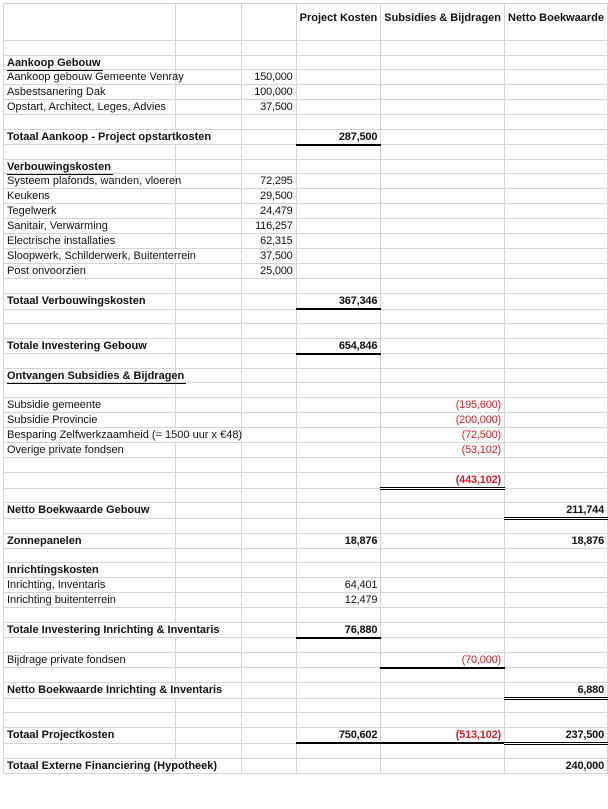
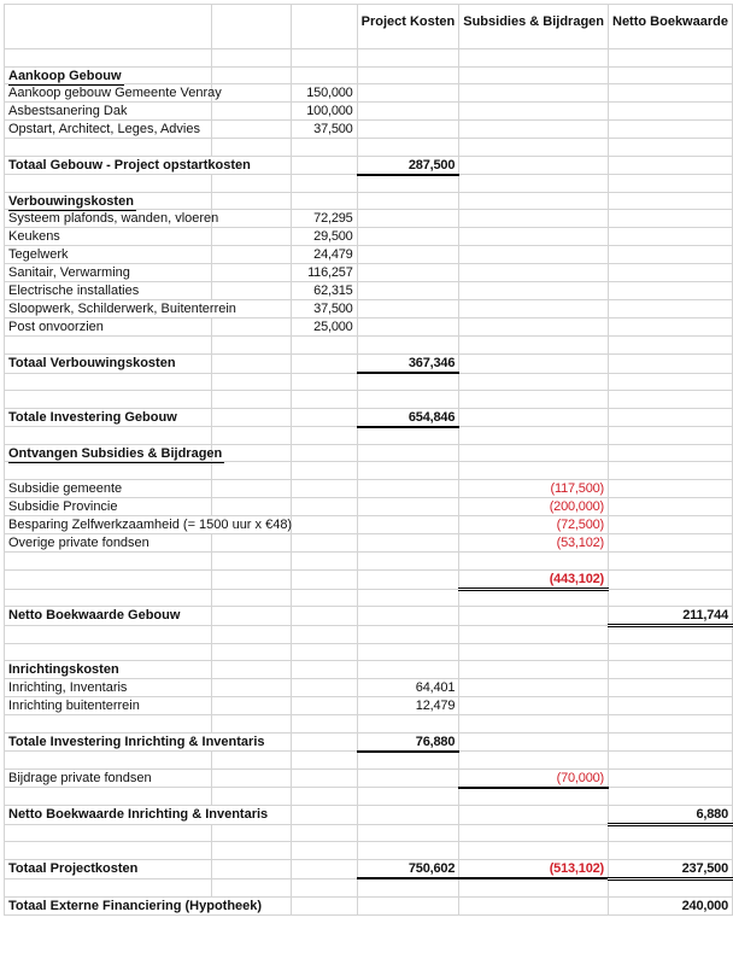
  			Project Kosten	Subsidies & Bijdragen	Netto Boekwaarde
  Aankoop Gebouw
  Aankoop gebouw Gemeente Venray		150,000
  Asbestsanering Dak		100,000
  Opstart, Architect, Leges, Advies		37,500
- Totaal Aankoop - Project opstartkosten			287,500
+ Totaal Gebouw - Project opstartkosten			287,500
  Verbouwingskosten
  Systeem plafonds, wanden, vloeren		72,295
  Keukens		29,500
  Tegelwerk		24,479
  Sanitair, Verwarming		116,257
  Electrische installaties		62,315
  Sloopwerk, Schilderwerk, Buitenterrein		37,500
  Post onvoorzien		25,000
  Totaal Verbouwingskosten			367,346
  Totale Investering Gebouw			654,846
  Ontvangen Subsidies & Bijdragen
- Subsidie gemeente				(195,600)
+ Subsidie gemeente				(117,500)
  Subsidie Provincie				(200,000)
  Besparing Zelfwerkzaamheid (= 1500 uur x €48)				(72,500)
  Overige private fondsen				(53,102)
  				(443,102)
  Netto Boekwaarde Gebouw					211,744
- Zonnepanelen			18,876		18,876
  Inrichtingskosten
  Inrichting, Inventaris			64,401
  Inrichting buitenterrein			12,479
  Totale Investering Inrichting & Inventaris			76,880
  Bijdrage private fondsen				(70,000)
  Netto Boekwaarde Inrichting & Inventaris					6,880
  Totaal Projectkosten			750,602	(513,102)	237,500
  Totaal Externe Financiering (Hypotheek)					240,000
